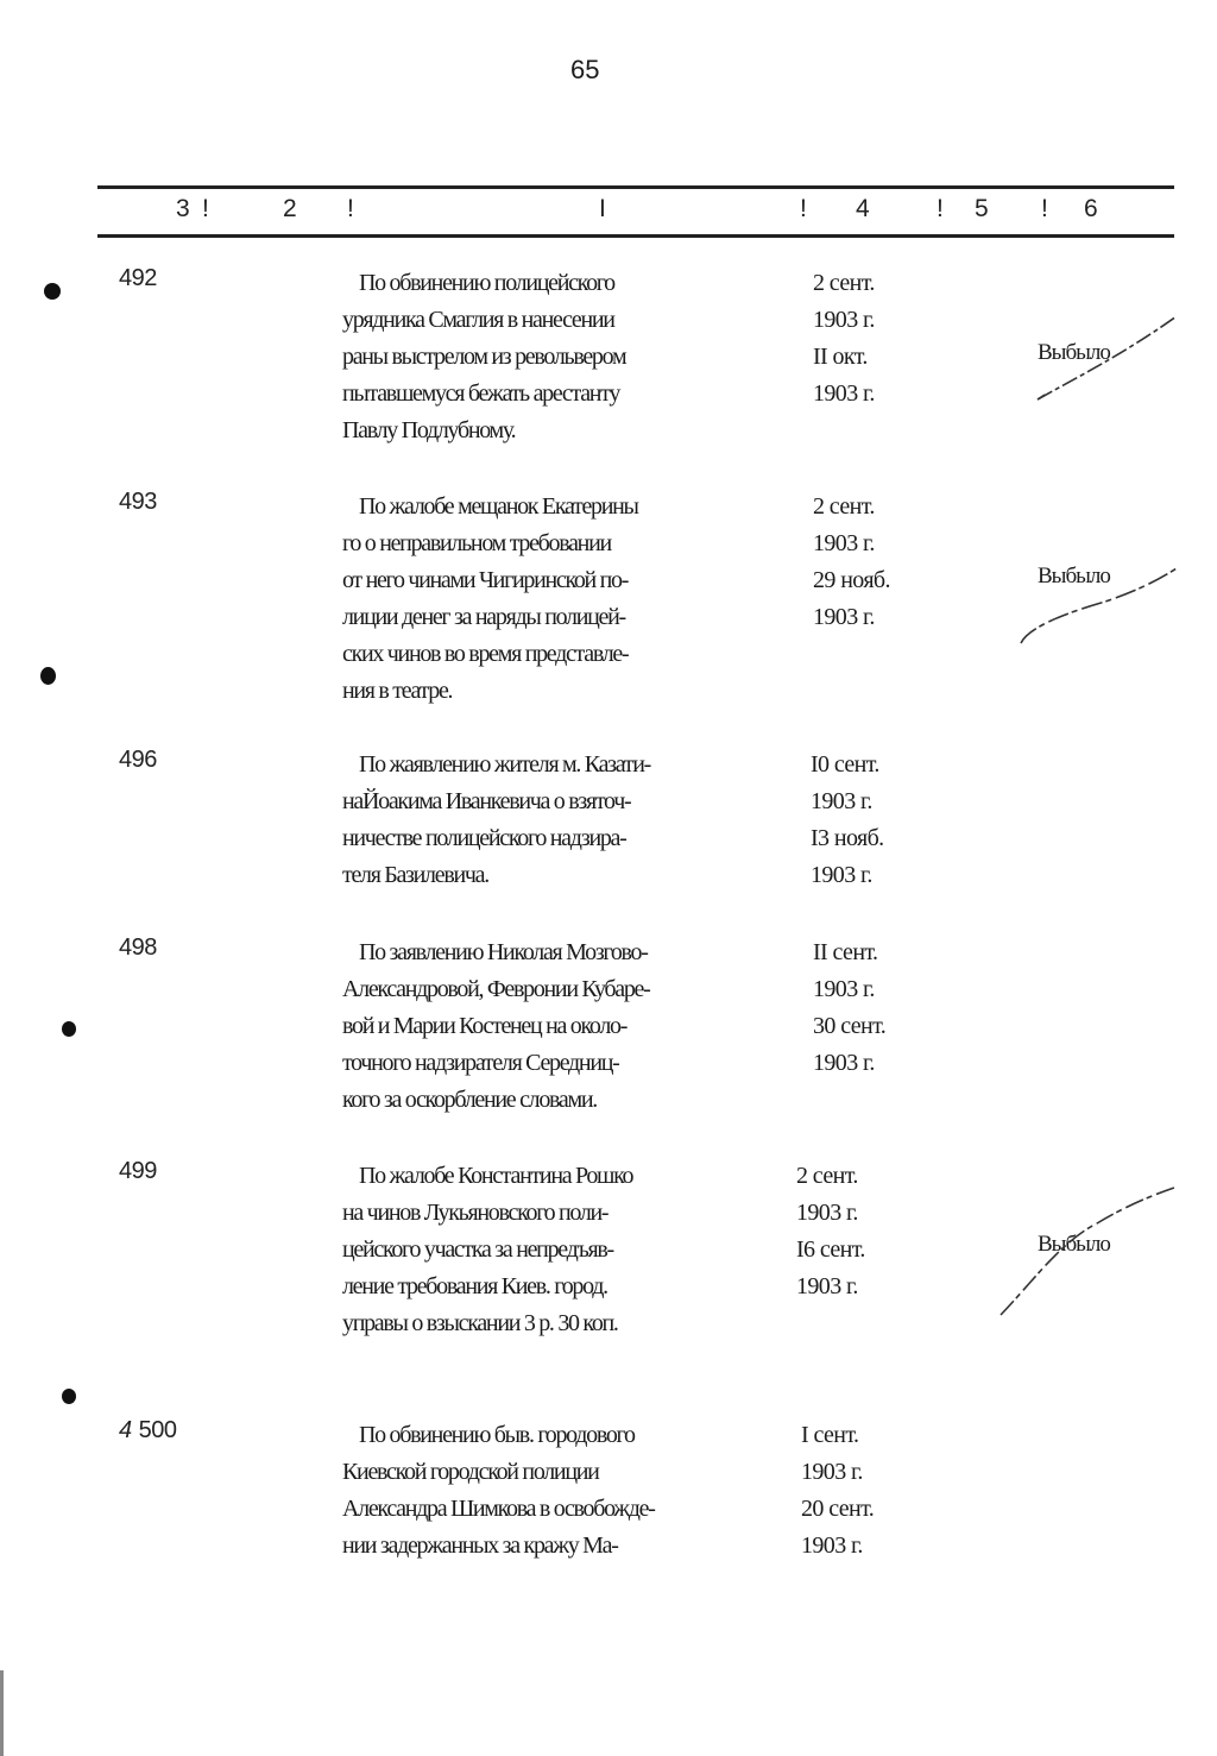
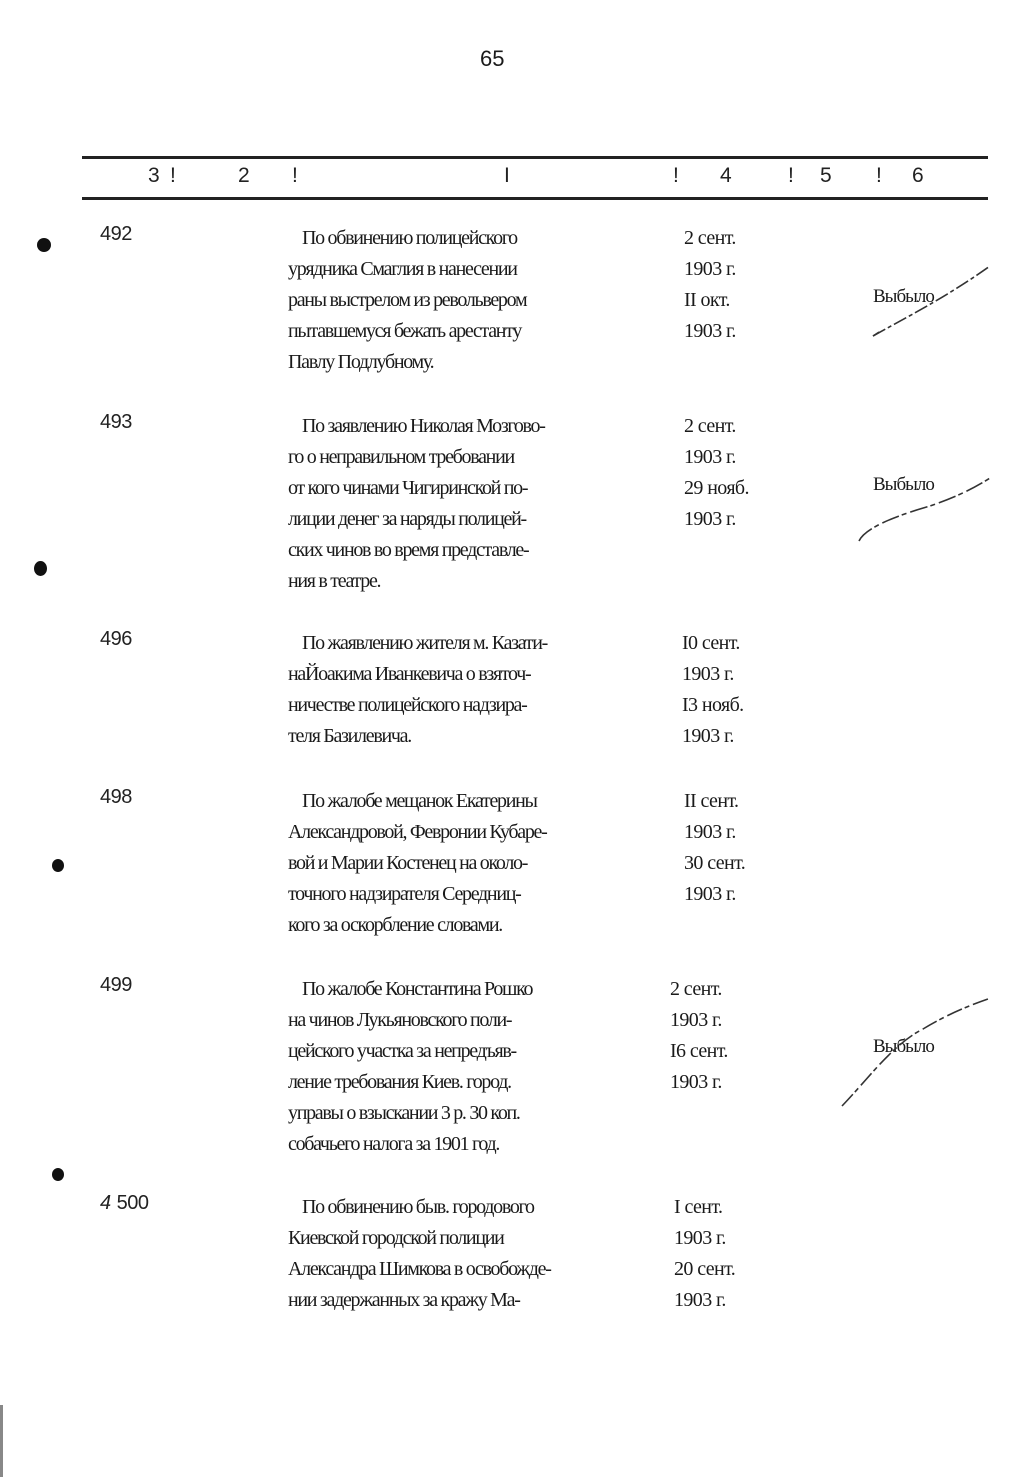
  65
  3
  !
  2
  !
  I
  !
  4
  !
  5
  !
  6
  492
  По обвинению полицейского
  урядника Смаглия в нанесении
  раны выстрелом из револьвером
  пытавшемуся бежать арестанту
  Павлу Подлубному.
  2 сент.
  1903 г.
  II окт.
  1903 г.
  Выбыло
  493
- По жалобе мещанок Екатерины
+ По заявлению Николая Мозгово-
  го о неправильном требовании
- от него чинами Чигиринской по-
+ от кого чинами Чигиринской по-
  лиции денег за наряды полицей-
  ских чинов во время представле-
  ния в театре.
  2 сент.
  1903 г.
  29 нояб.
  1903 г.
  Выбыло
  496
  По жаявлению жителя м. Казати-
  наЙоакима Иванкевича о взяточ-
  ничестве полицейского надзира-
  теля Базилевича.
  I0 сент.
  1903 г.
  I3 нояб.
  1903 г.
  498
- По заявлению Николая Мозгово-
+ По жалобе мещанок Екатерины
  Александровой, Февронии Кубаре-
  вой и Марии Костенец на около-
  точного надзирателя Середниц-
  кого за оскорбление словами.
  II сент.
  1903 г.
  30 сент.
  1903 г.
  499
  По жалобе Константина Рошко
  на чинов Лукьяновского поли-
  цейского участка за непредъяв-
  ление требования Киев. город.
  управы о взыскании 3 р. 30 коп.
+ собачьего налога за 1901 год.
  2 сент.
  1903 г.
  I6 сент.
  1903 г.
  Выбыло
  4 500
  По обвинению быв. городового
  Киевской городской полиции
  Александра Шимкова в освобожде-
  нии задержанных за кражу Ма-
  I сент.
  1903 г.
  20 сент.
  1903 г.
